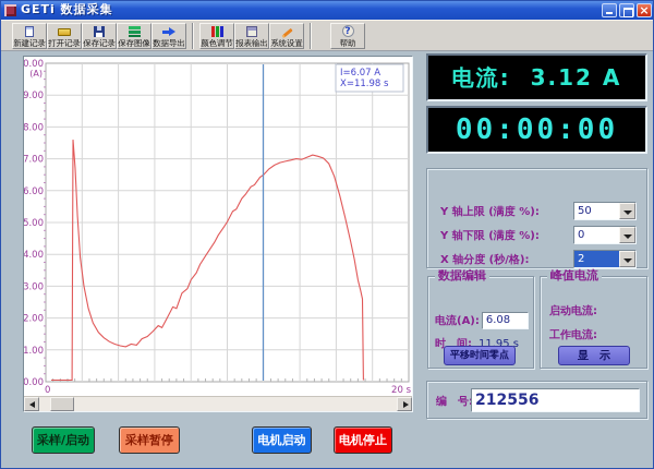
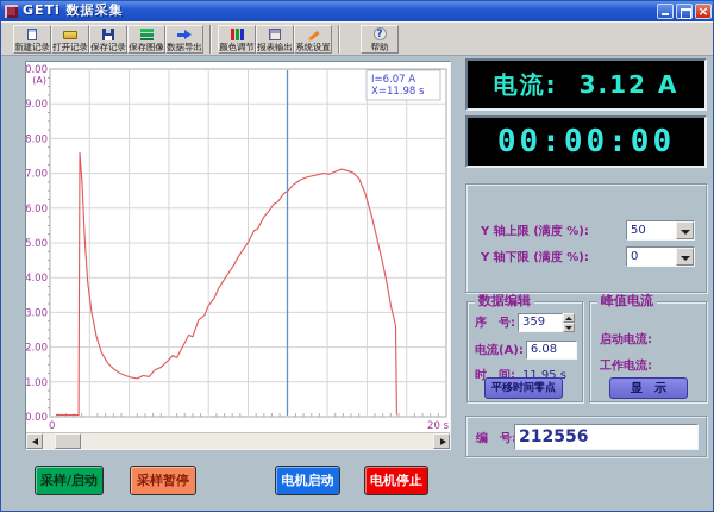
  GETi 数据采集
  新建记录
  打开记录
  保存记录
  保存图像
  数据导出
  颜色调节
  报表输出
  系统设置
  帮助
  0.00
  1.00
  2.00
  3.00
  4.00
  5.00
  6.00
  7.00
  8.00
  9.00
  0.00
  (A)
  0
  20 s
  I=6.07 A
  X=11.98 s
  电流: 3.12 A
  00:00:00
  Y 轴上限 (满度 %):
  50
  Y 轴下限 (满度 %):
  0
- X 轴分度 (秒/格):
- 2
  数据编辑
+ 序 号:
+ 359
  电流(A):
  6.08
  时 间:
  11.95 s
  平移时间零点
  峰值电流
  启动电流:
  工作电流:
  显 示
  212556
  采样/启动
  采样暂停
  电机启动
  电机停止
